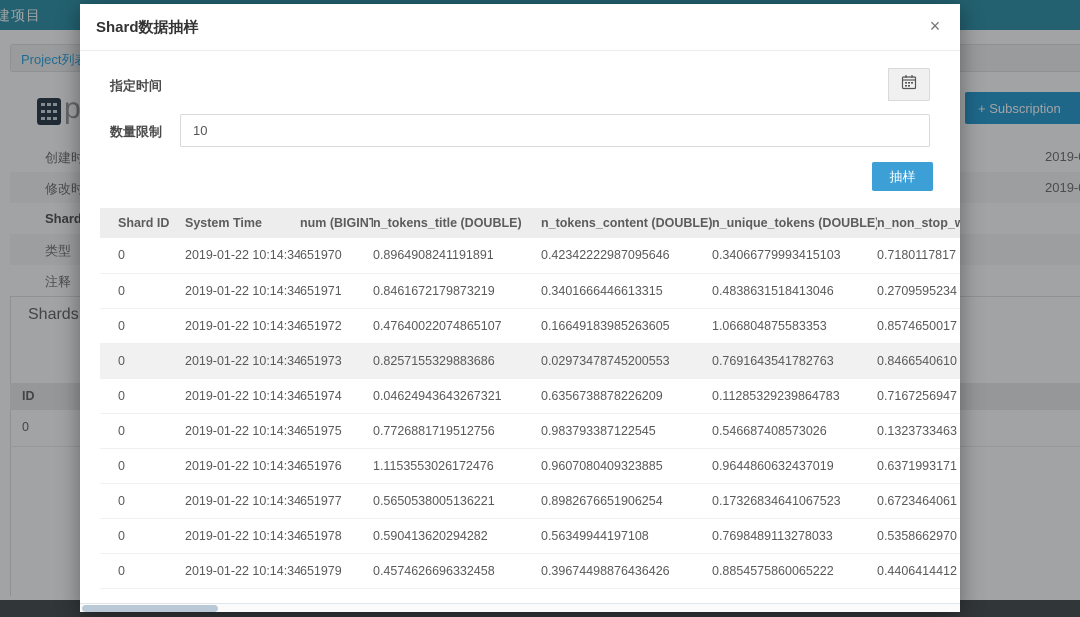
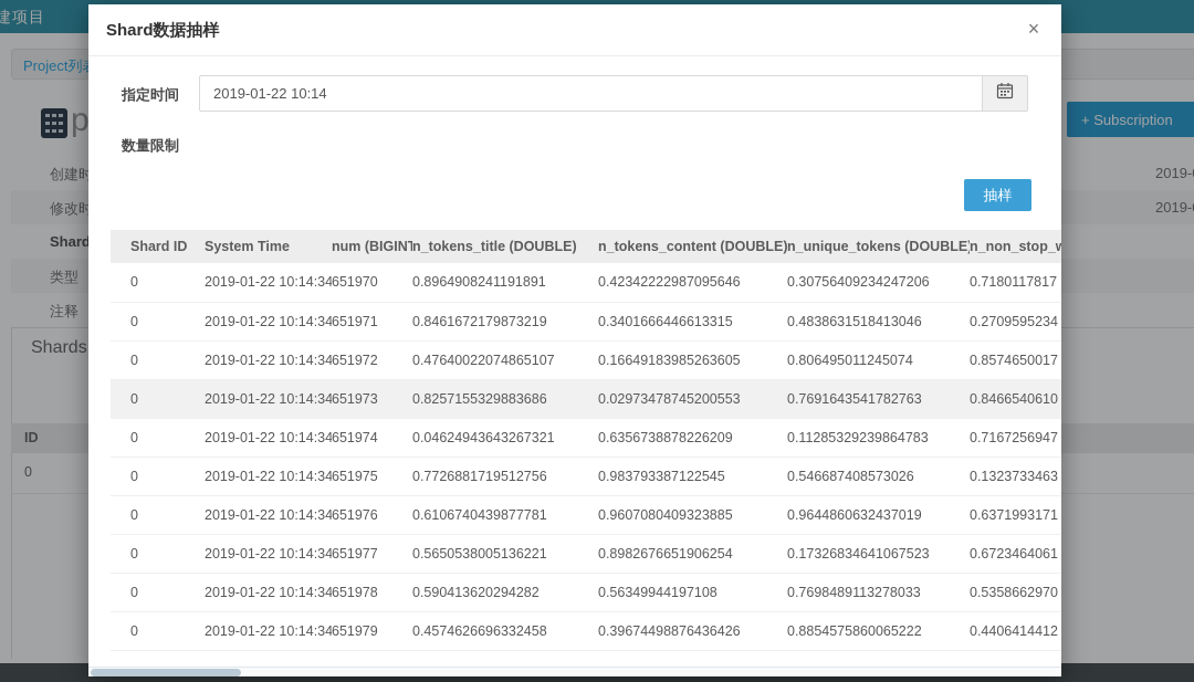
  建项目
  Project列
  + Subscription
  创建时
  2019-
  修改时
  2019-
  Shard
  类型
  注释
  Shards
  ID
  0
  Shard数据抽样
  ×
  指定时间
+ 2019-01-22 10:14
  数量限制
- 10
  抽样
  Shard ID	System Time	num (BIGIN	n_tokens_title (DOUBLE)	n_tokens_content (DOUBLE)	n_unique_tokens (DOUBLE	n_non_stop_w
- 0	2019-01-22 10:14:34	651970	0.8964908241191891	0.42342222987095646	0.34066779993415103	0.7180117817
+ 0	2019-01-22 10:14:34	651970	0.8964908241191891	0.42342222987095646	0.30756409234247206	0.7180117817
  0	2019-01-22 10:14:34	651971	0.8461672179873219	0.3401666446613315	0.4838631518413046	0.2709595234
- 0	2019-01-22 10:14:34	651972	0.47640022074865107	0.16649183985263605	1.066804875583353	0.8574650017
+ 0	2019-01-22 10:14:34	651972	0.47640022074865107	0.16649183985263605	0.806495011245074	0.8574650017
  0	2019-01-22 10:14:34	651973	0.8257155329883686	0.02973478745200553	0.7691643541782763	0.8466540610
  0	2019-01-22 10:14:34	651974	0.04624943643267321	0.6356738878226209	0.11285329239864783	0.7167256947
  0	2019-01-22 10:14:34	651975	0.7726881719512756	0.983793387122545	0.546687408573026	0.1323733463
- 0	2019-01-22 10:14:34	651976	1.1153553026172476	0.9607080409323885	0.9644860632437019	0.6371993171
+ 0	2019-01-22 10:14:34	651976	0.6106740439877781	0.9607080409323885	0.9644860632437019	0.6371993171
  0	2019-01-22 10:14:34	651977	0.5650538005136221	0.8982676651906254	0.17326834641067523	0.6723464061
  0	2019-01-22 10:14:34	651978	0.590413620294282	0.56349944197108	0.7698489113278033	0.5358662970
  0	2019-01-22 10:14:34	651979	0.4574626696332458	0.39674498876436426	0.8854575860065222	0.4406414412
